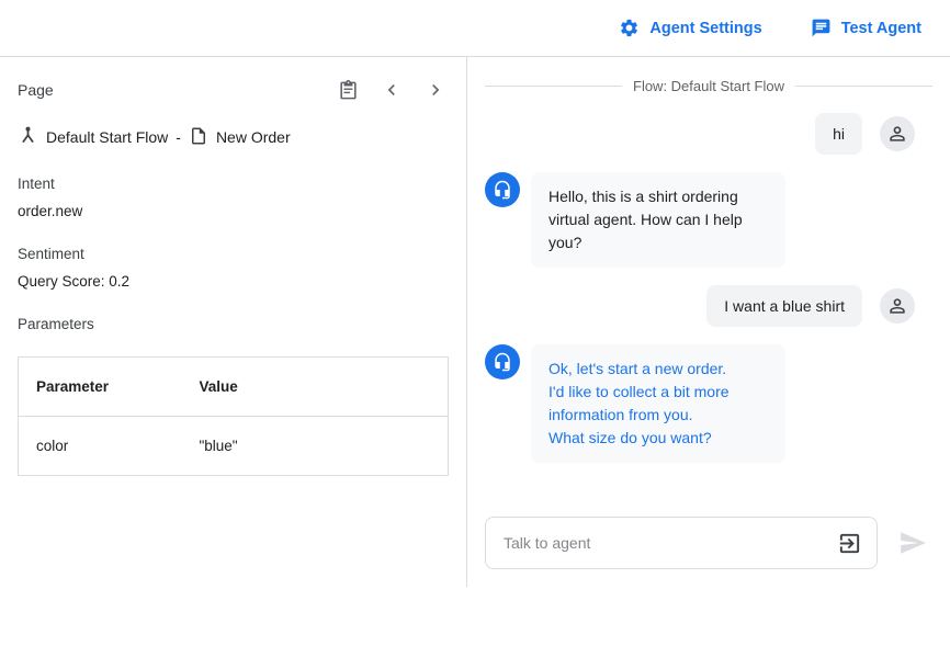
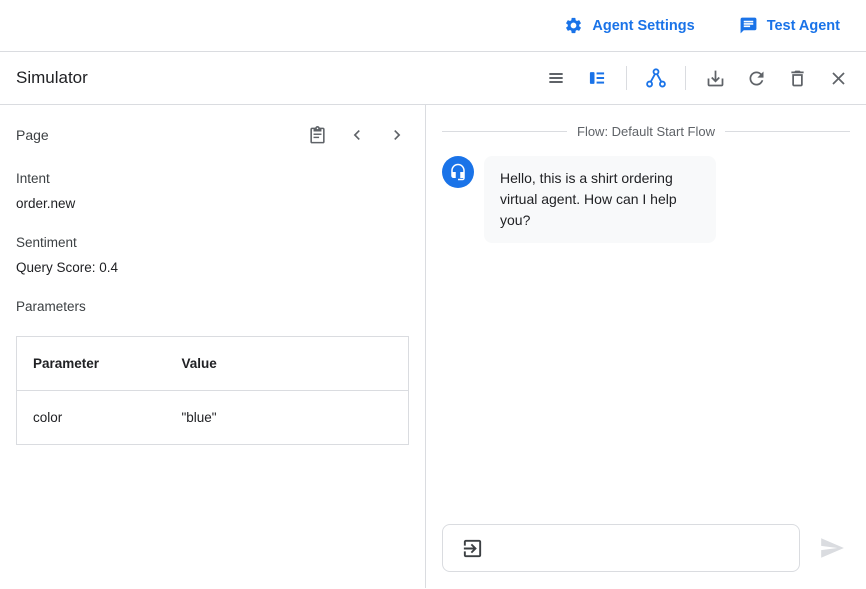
  Agent Settings
  Test Agent
+ Simulator
  Page
- Default Start Flow
- -
- New Order
  Intent
  order.new
  Sentiment
- Query Score: 0.2
+ Query Score: 0.4
  Parameters
  Parameter	Value
  color	"blue"
  Flow: Default Start Flow
- hi
  Hello, this is a shirt ordering virtual agent. How can I help you?
- I want a blue shirt
- Ok, let's start a new order.
- I'd like to collect a bit more information from you.
- What size do you want?
- Talk to agent
